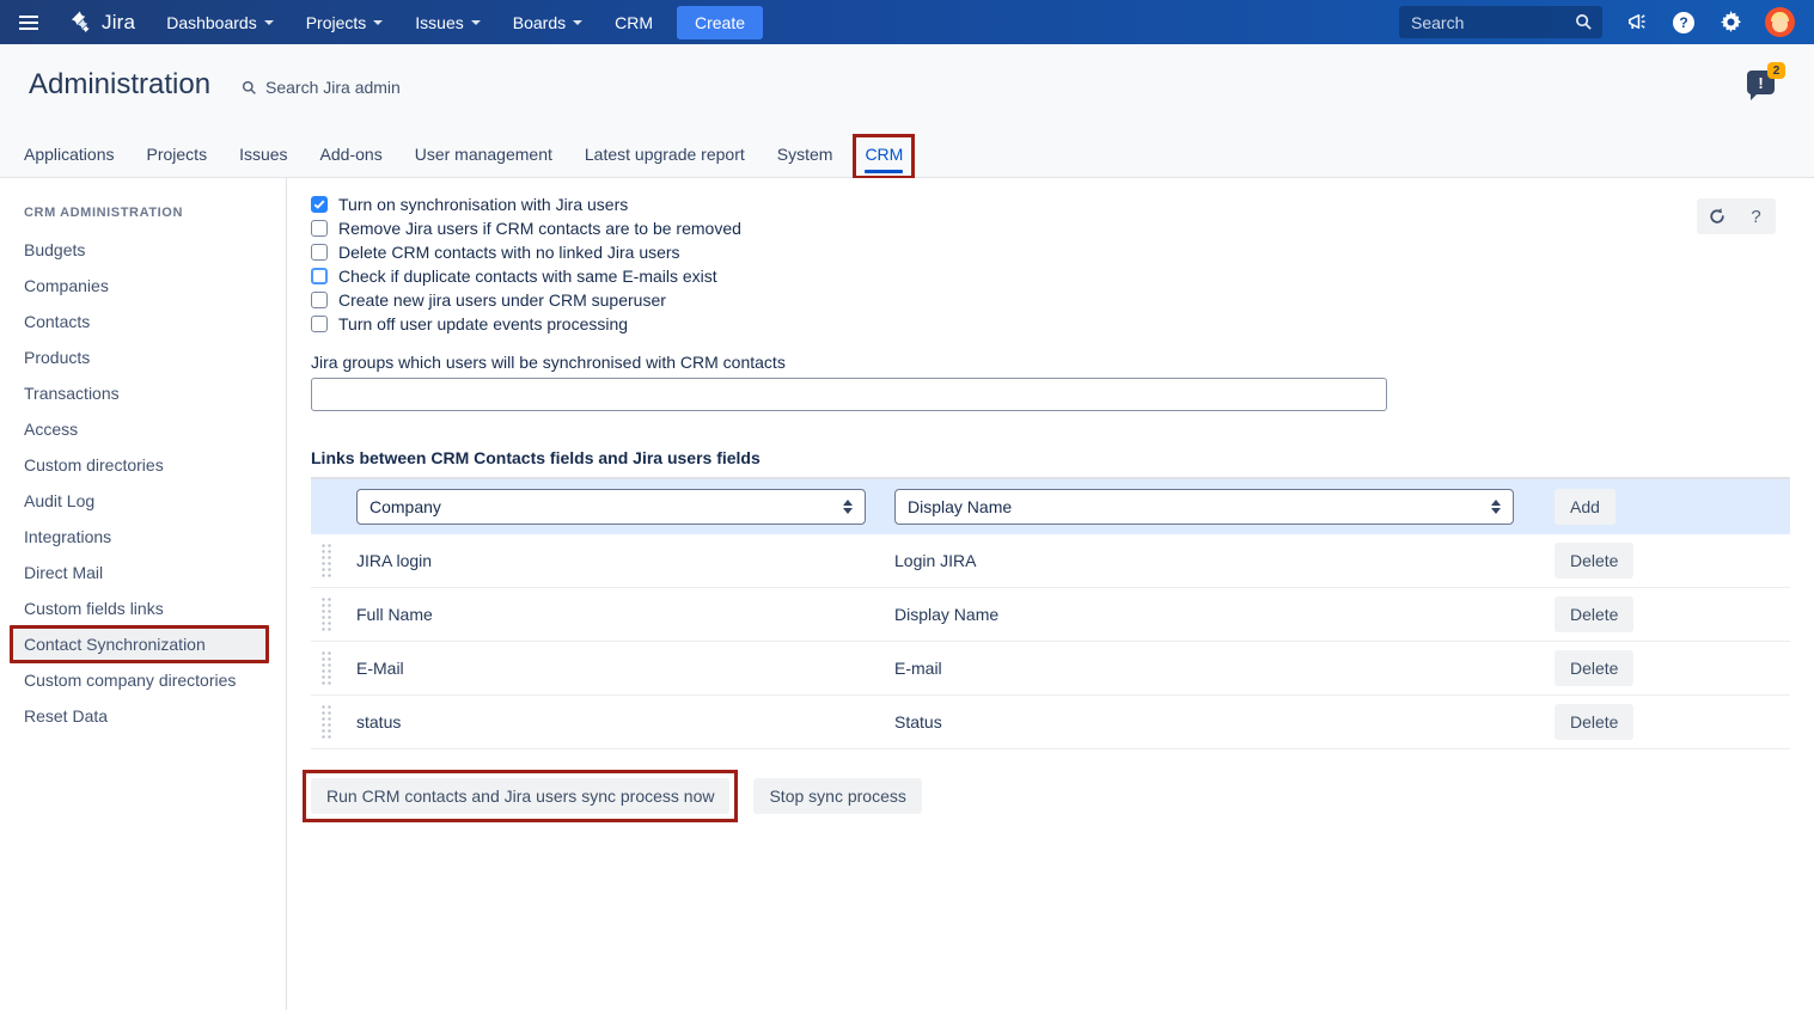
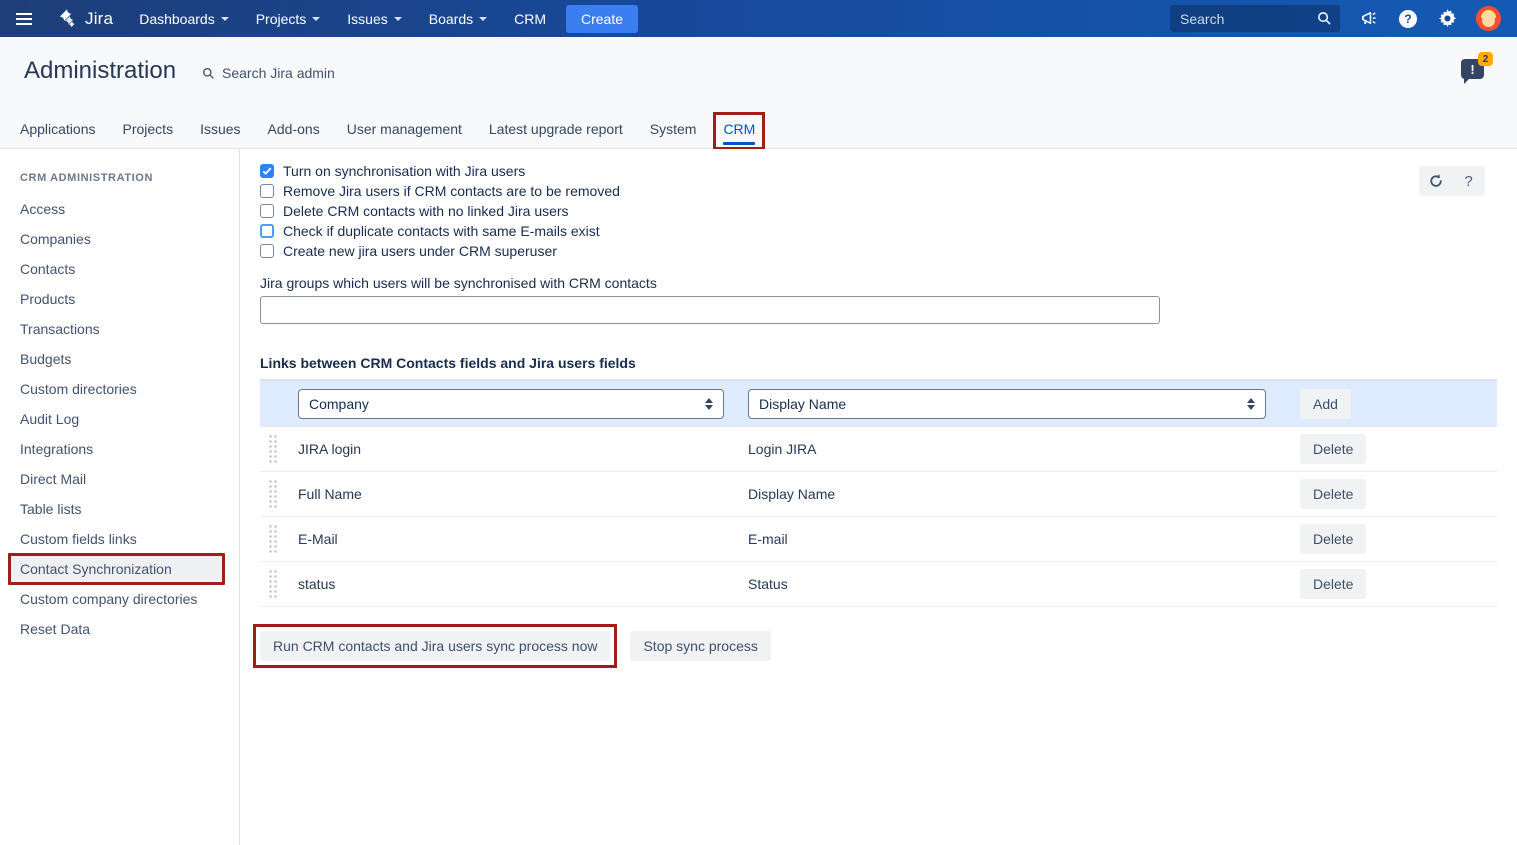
  Jira
  Dashboards
  Projects
  Issues
  Boards
  CRM
  Create
  Search
  ?
  Administration
  Search Jira admin
  !
  2
  Applications
  Projects
  Issues
  Add-ons
  User management
  Latest upgrade report
  System
  CRM
  CRM ADMINISTRATION
- Budgets
+ Access
  Companies
  Contacts
  Products
  Transactions
- Access
+ Budgets
  Custom directories
  Audit Log
  Integrations
  Direct Mail
+ Table lists
  Custom fields links
  Contact Synchronization
  Custom company directories
  Reset Data
  ?
  Turn on synchronisation with Jira users
  Remove Jira users if CRM contacts are to be removed
  Delete CRM contacts with no linked Jira users
  Check if duplicate contacts with same E-mails exist
  Create new jira users under CRM superuser
- Turn off user update events processing
  Jira groups which users will be synchronised with CRM contacts
  Links between CRM Contacts fields and Jira users fields
  Company
  Display Name
  Add
  JIRA login
  Login JIRA
  Delete
  Full Name
  Display Name
  Delete
  E-Mail
  E-mail
  Delete
  status
  Status
  Delete
  Run CRM contacts and Jira users sync process now
  Stop sync process
